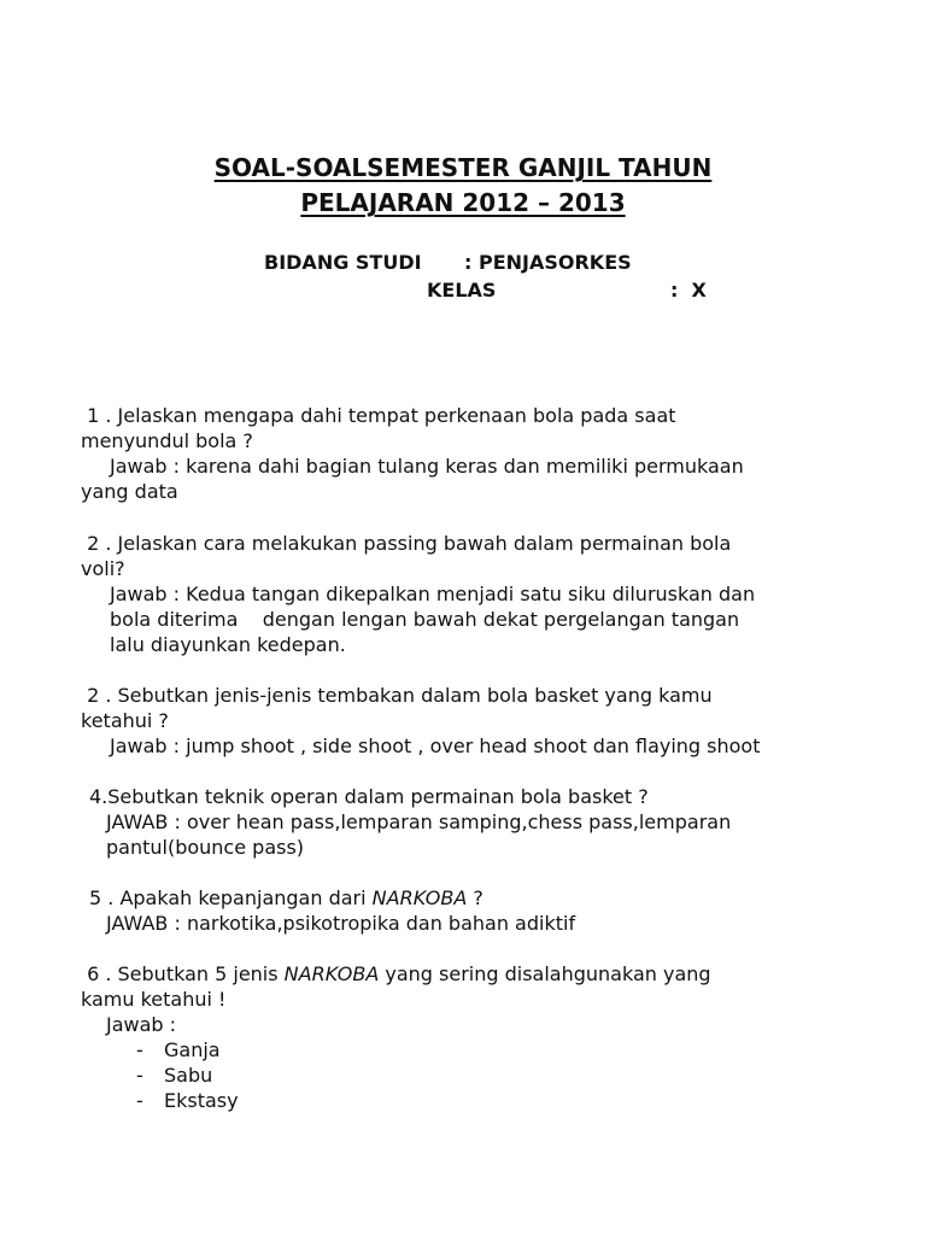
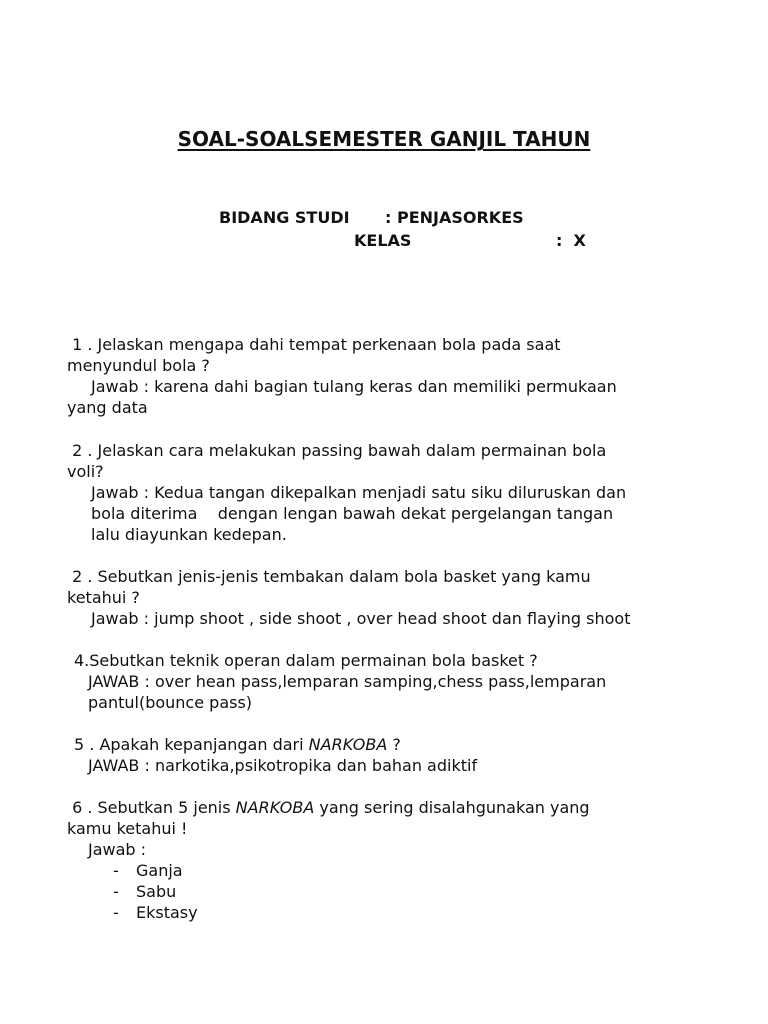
  SOAL-SOALSEMESTER GANJIL TAHUN
- PELAJARAN 2012 – 2013
  BIDANG STUDI
  : PENJASORKES
  KELAS
  : X
  1 . Jelaskan mengapa dahi tempat perkenaan bola pada saat
  menyundul bola ?
  Jawab : karena dahi bagian tulang keras dan memiliki permukaan
  yang data
  2 . Jelaskan cara melakukan passing bawah dalam permainan bola
  voli?
  Jawab : Kedua tangan dikepalkan menjadi satu siku diluruskan dan
  bola diterima dengan lengan bawah dekat pergelangan tangan
  lalu diayunkan kedepan.
  2 . Sebutkan jenis-jenis tembakan dalam bola basket yang kamu
  ketahui ?
  Jawab : jump shoot , side shoot , over head shoot dan flaying shoot
  4.Sebutkan teknik operan dalam permainan bola basket ?
  JAWAB : over hean pass,lemparan samping,chess pass,lemparan
  pantul(bounce pass)
  5 . Apakah kepanjangan dari NARKOBA ?
  JAWAB : narkotika,psikotropika dan bahan adiktif
  6 . Sebutkan 5 jenis NARKOBA yang sering disalahgunakan yang
  kamu ketahui !
  Jawab :
  -
  Ganja
  -
  Sabu
  -
  Ekstasy
